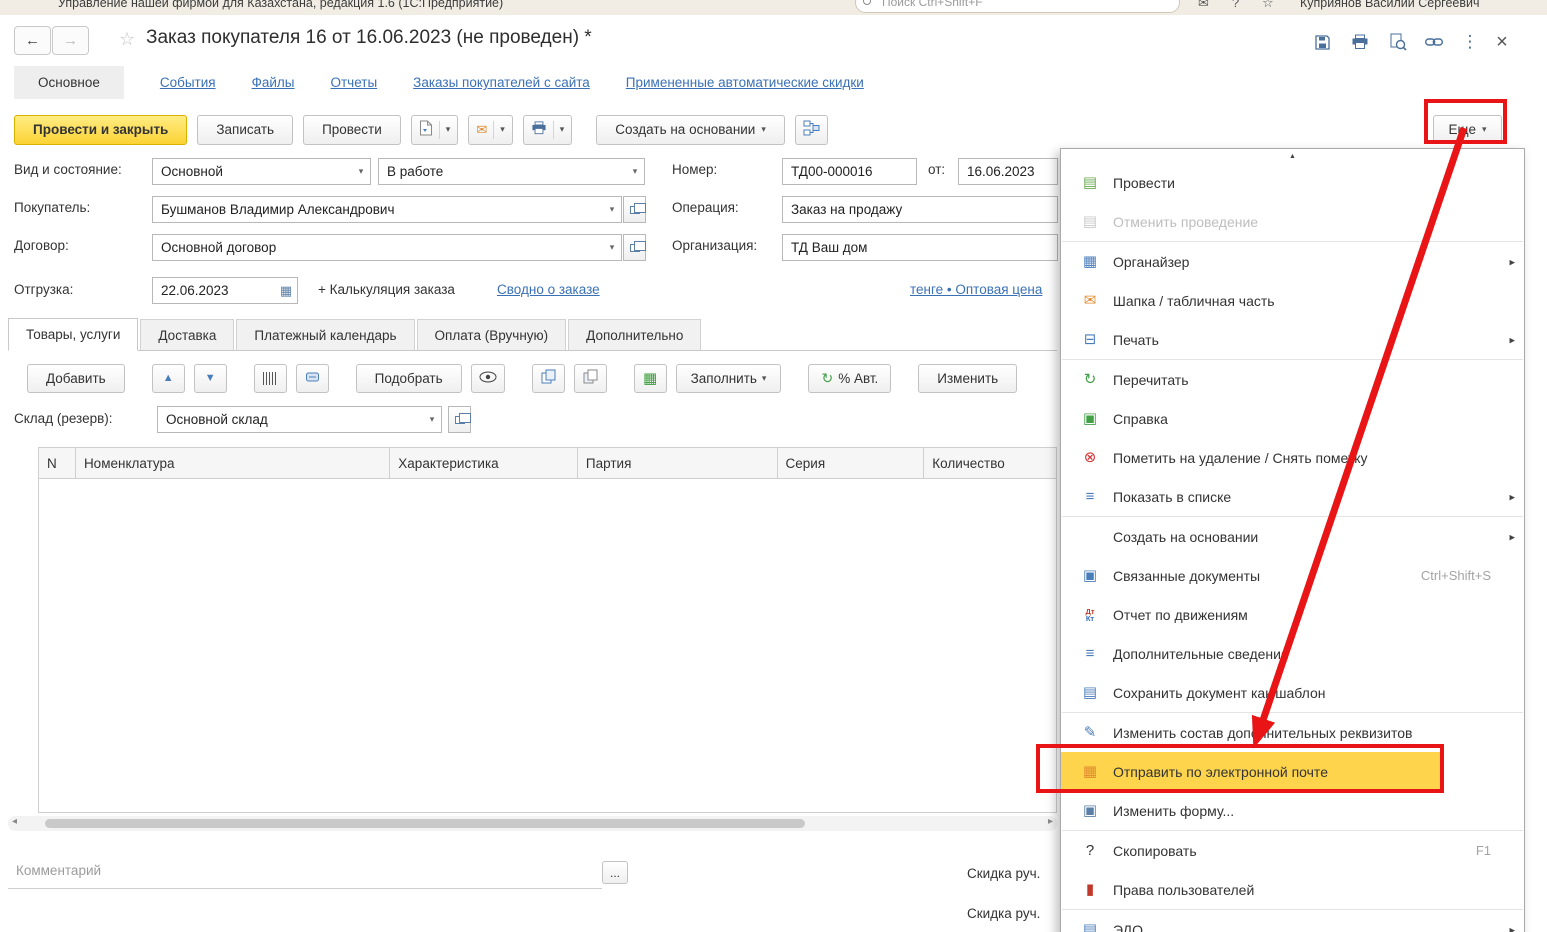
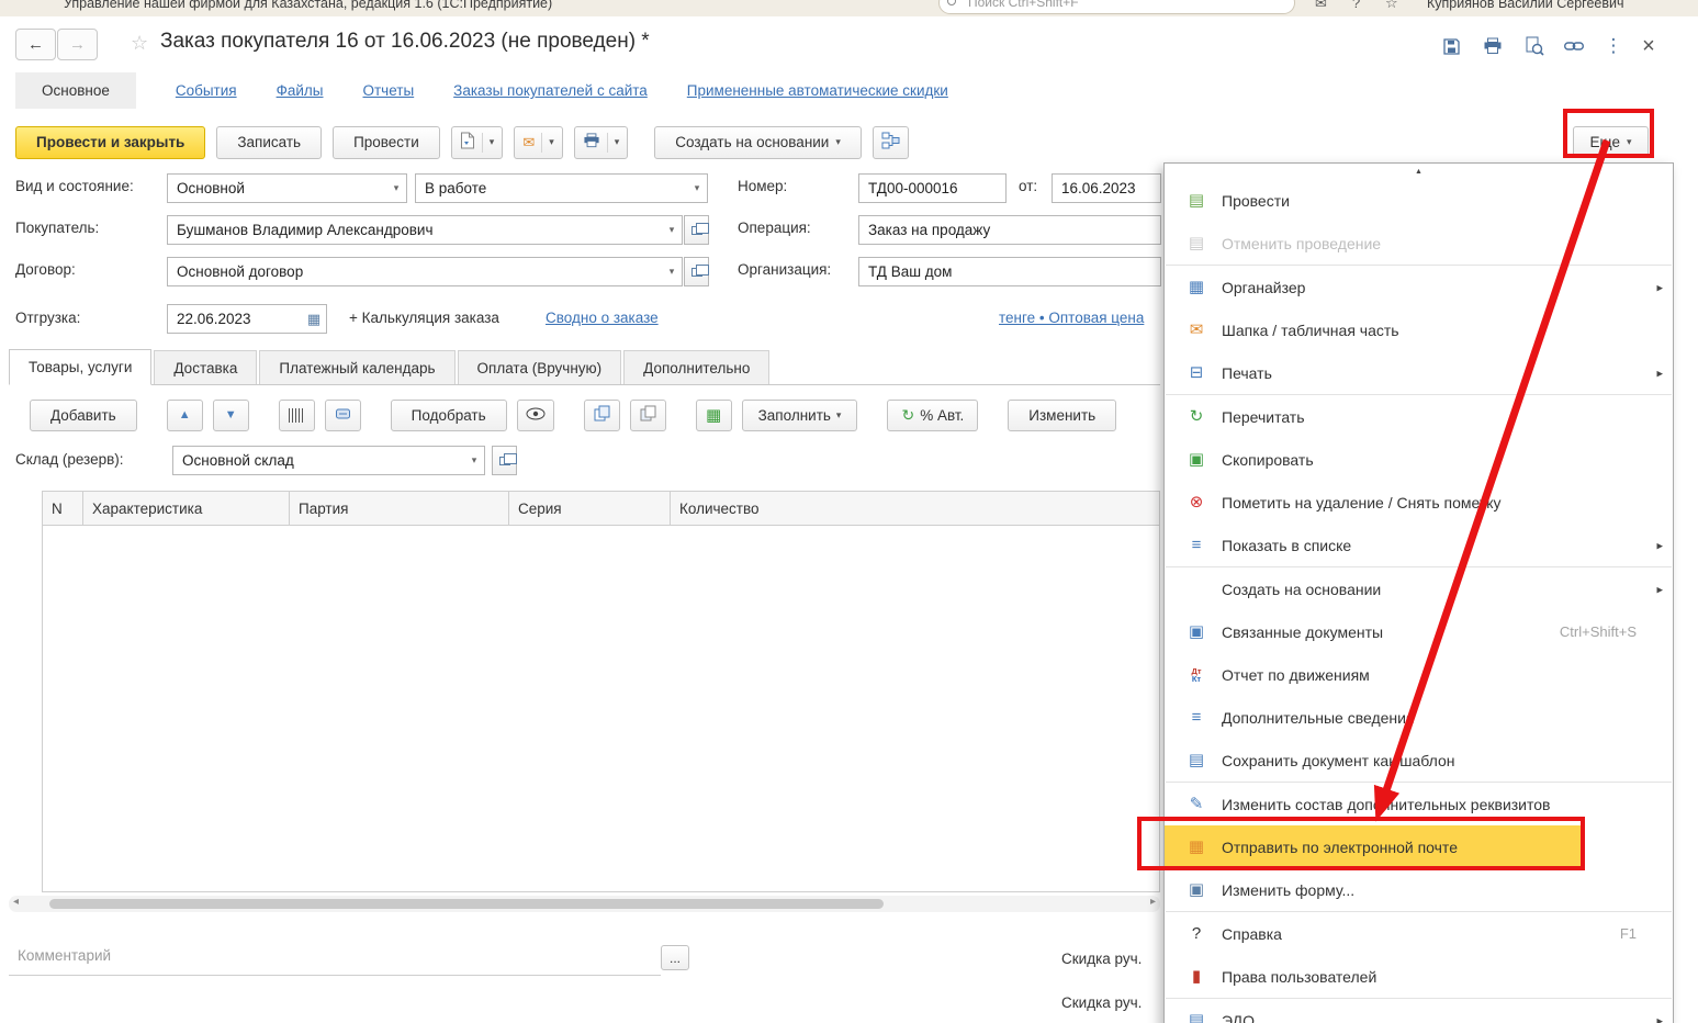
  Управление нашей фирмой для Казахстана, редакция 1.6 (1С:Предприятие)
  Поиск Ctrl+Shift+F
  ✉
  ?
  ☆
  Куприянов Василий Сергеевич
  ←
  →
  ☆
  Заказ покупателя 16 от 16.06.2023 (не проведен) *
  ⋮
  ×
  Основное
  События
  Файлы
  Отчеты
  Заказы покупателей с сайта
  Примененные автоматические скидки
  Провести и закрыть
  Записать
  Провести
  ▾
  ✉
  ▾
  ▾
  Создать на основании
  ▾
  ▾
  Вид и состояние:
  Основной
  ▾
  В работе
  ▾
  Номер:
  ТД00-000016
  от:
  16.06.2023
  Покупатель:
  Бушманов Владимир Александрович
  ▾
  Операция:
  Заказ на продажу
  Договор:
  Основной договор
  ▾
  Организация:
  ТД Ваш дом
  Отгрузка:
  22.06.2023
  ▦
  + Калькуляция заказа
  Сводно о заказе
  тенге • Оптовая цена
  Товары, услуги
  Доставка
  Платежный календарь
  Оплата (Вручную)
  Дополнительно
  Добавить
  ▲
  ▼
  Подобрать
  ▦
  Заполнить
  ▾
  ↻
  % Авт.
  Изменить
  Склад (резерв):
  Основной склад
  ▾
  N
- Номенклатура
  Характеристика
  Партия
  Серия
  Количество
  ◂
  ▸
  Комментарий
  ...
  Скидка руч.
  Скидка руч.
  ▤
  Провести
  ▤
  Отменить проведение
  ▦
  Органайзер
  ▸
  ✉
  Шапка / табличная часть
  ⊟
  Печать
  ▸
  ↻
  Перечитать
  ▣
- Справка
+ Скопировать
  ⊗
  Пометить на удаление / Снять помеку
  ≡
  Показать в списке
  ▸
  Создать на основании
  ▸
  ▣
  Связанные документы
  Ctrl+Shift+S
  Дт
  Кт
  Отчет по движениям
  ≡
  Дополнительные сведени
  ▤
  Сохранить документ как шаблон
  ✎
  Изменить состав допонительных реквизитов
  ▦
  Отправить по электронной почте
  ▣
  Изменить форму...
  ?
- Скопировать
+ Справка
  F1
  ▮
  Права пользователей
  ▤
  ЭДО
  ▸
